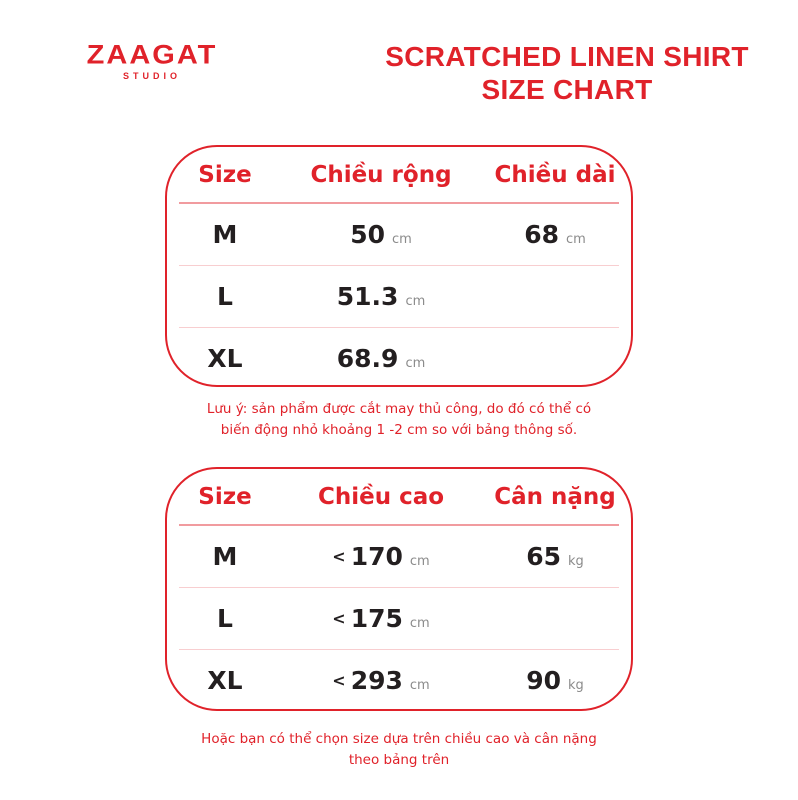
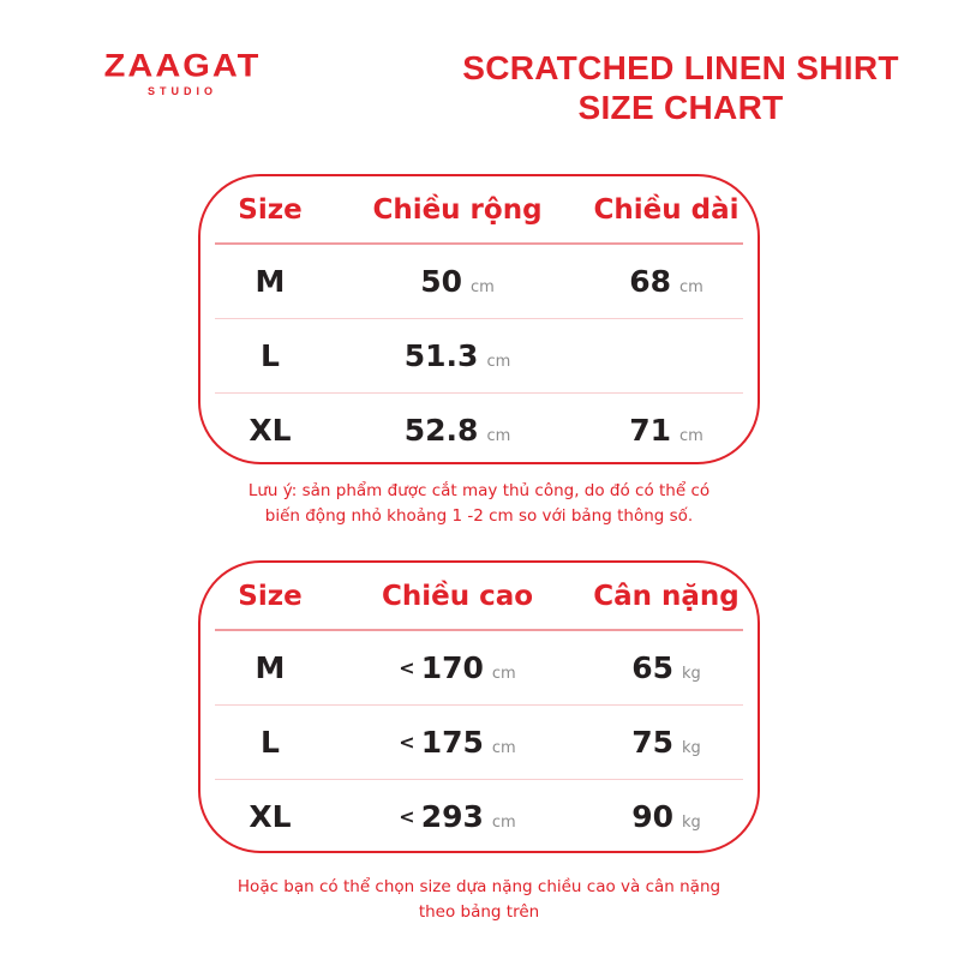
  ZAAGAT
  STUDIO
  SCRATCHED LINEN SHIRT
  SIZE CHART
  Size
  Chiều rộng
  Chiều dài
  M
  50 cm
  68 cm
  L
  51.3 cm
  XL
- 68.9 cm
+ 52.8 cm
+ 71 cm
  Lưu ý: sản phẩm được cắt may thủ công, do đó có thể có
  biến động nhỏ khoảng 1 -2 cm so với bảng thông số.
  Size
  Chiều cao
  Cân nặng
  M
  < 170 cm
  65 kg
  L
  < 175 cm
+ 75 kg
  XL
  < 293 cm
  90 kg
- Hoặc bạn có thể chọn size dựa trên chiều cao và cân nặng
+ Hoặc bạn có thể chọn size dựa nặng chiều cao và cân nặng
  theo bảng trên
